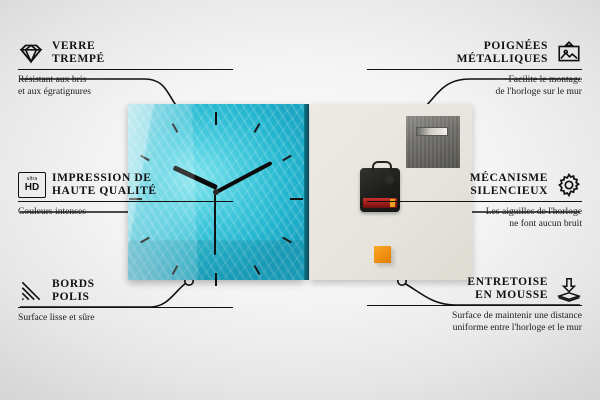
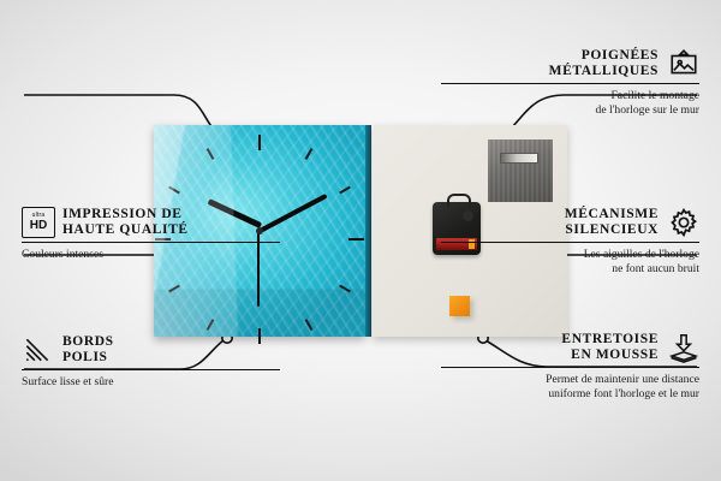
- VERRE
- TREMPÉ
- Résistant aux bris
- et aux égratignures
  HD
  IMPRESSION DE
  HAUTE QUALITÉ
  Couleurs intenses
  BORDS
  POLIS
  Surface lisse et sûre
  POIGNÉES
  MÉTALLIQUES
  Facilite le montage
  de l'horloge sur le mur
  MÉCANISME
  SILENCIEUX
  Les aiguilles de l'horloge
  ne font aucun bruit
  ENTRETOISE
  EN MOUSSE
- Surface de maintenir une distance
+ Permet de maintenir une distance
- uniforme entre l'horloge et le mur
+ uniforme font l'horloge et le mur
